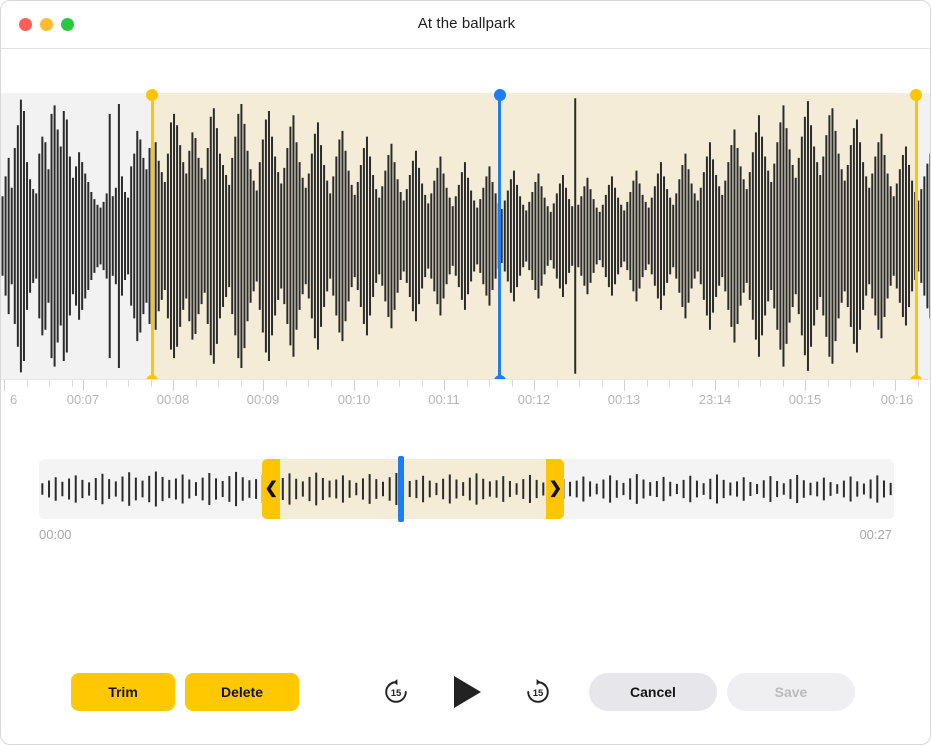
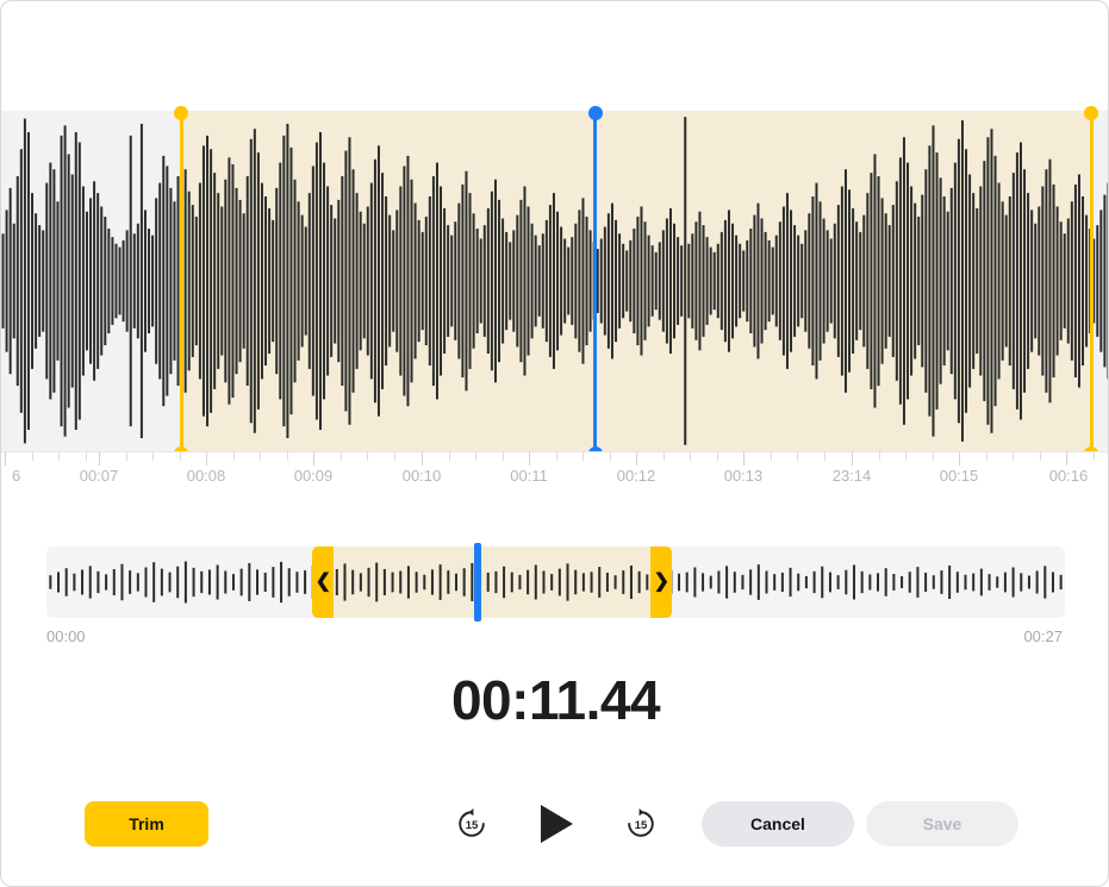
- At the ballpark
  6
  00:07
  00:08
  00:09
  00:10
  00:11
  00:12
  00:13
  23:14
  00:15
  00:16
  ❮
  ❯
  00:00
  00:27
+ 00:11.44
  Trim
- Delete
  15
  15
  Cancel
  Save
